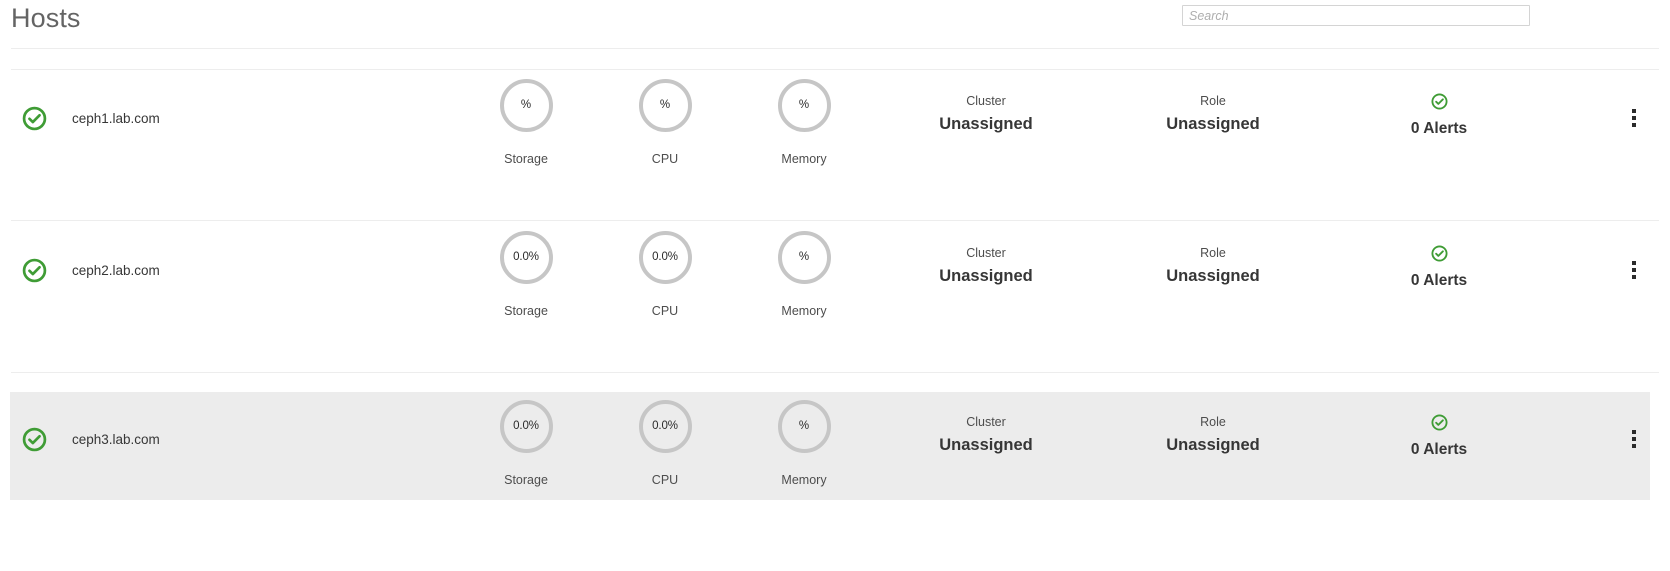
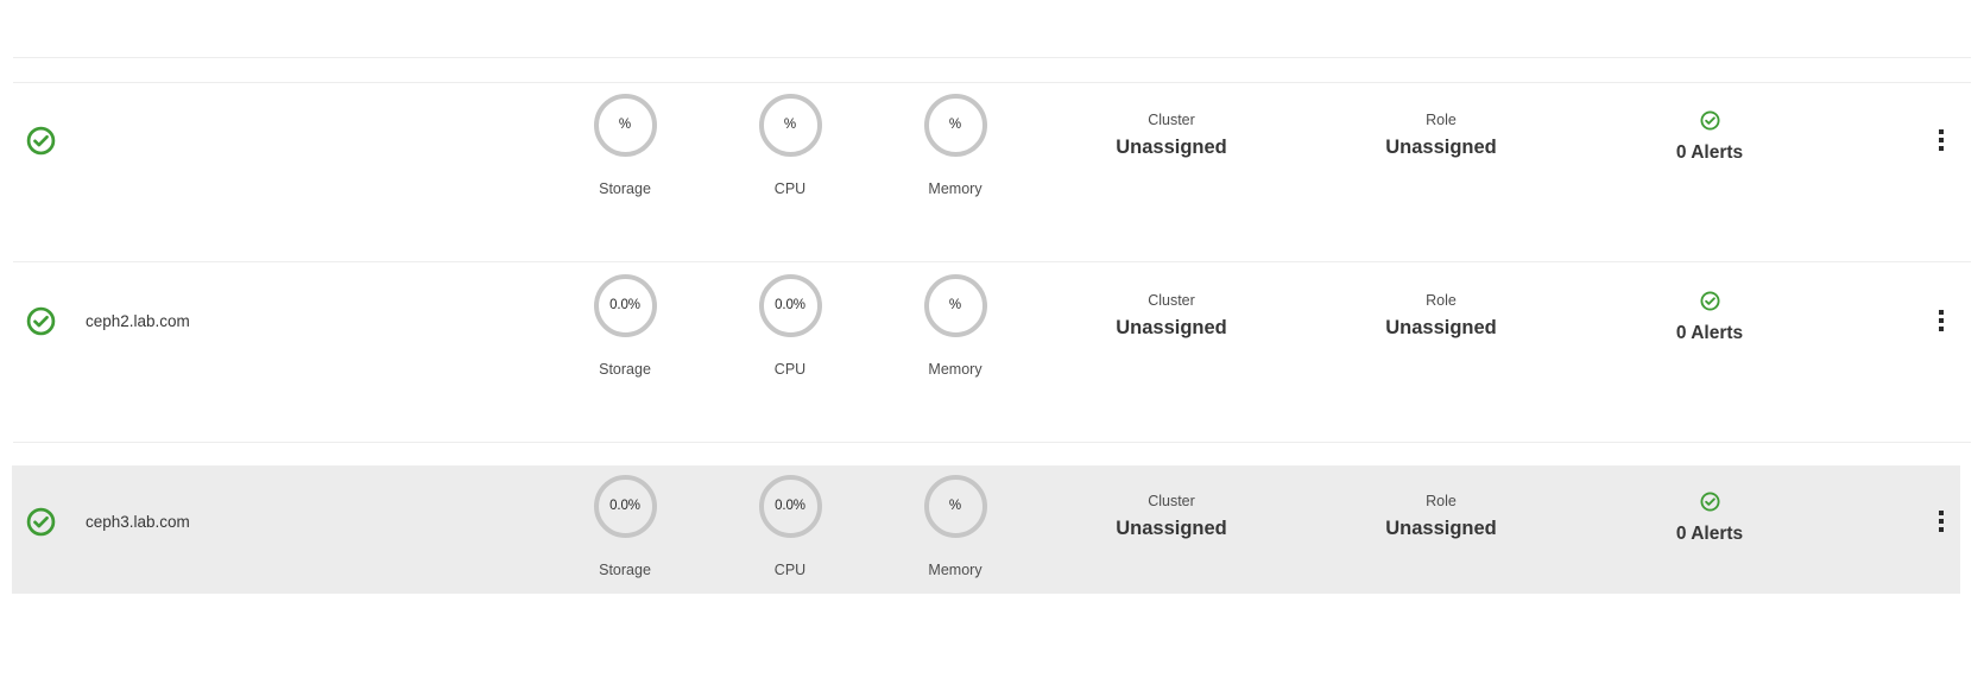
- Hosts
- Search
- ceph1.lab.com
  %
  Storage
  %
  CPU
  %
  Memory
  Cluster
  Unassigned
  Role
  Unassigned
  0 Alerts
  ceph2.lab.com
  0.0%
  Storage
  0.0%
  CPU
  %
  Memory
  Cluster
  Unassigned
  Role
  Unassigned
  0 Alerts
  ceph3.lab.com
  0.0%
  Storage
  0.0%
  CPU
  %
  Memory
  Cluster
  Unassigned
  Role
  Unassigned
  0 Alerts
